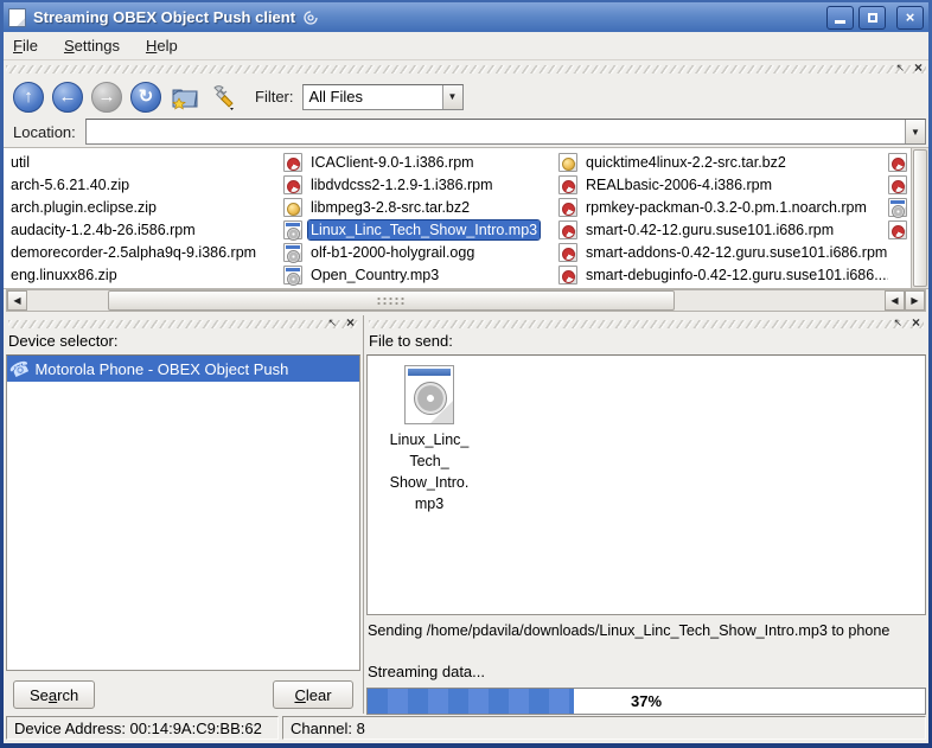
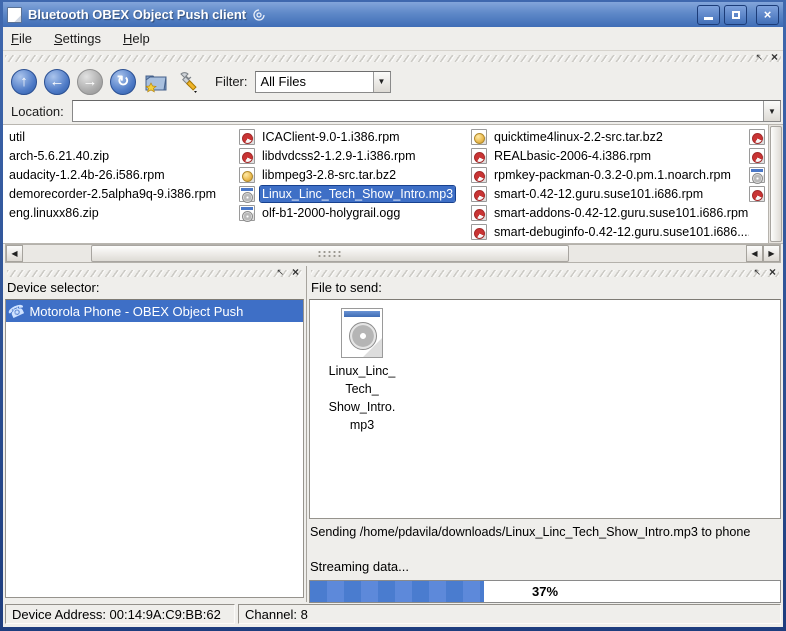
- Streaming OBEX Object Push client
+ Bluetooth OBEX Object Push client
  ×
  File
  Settings
  Help
  ↖
  ×
  ↑
  ←
  →
  ↻
  Filter:
  All Files
  ▼
  Location:
  ▼
  util
  arch-5.6.21.40.zip
- arch.plugin.eclipse.zip
  audacity-1.2.4b-26.i586.rpm
  demorecorder-2.5alpha9q-9.i386.rpm
  eng.linuxx86.zip
  ICAClient-9.0-1.i386.rpm
  libdvdcss2-1.2.9-1.i386.rpm
  libmpeg3-2.8-src.tar.bz2
  Linux_Linc_Tech_Show_Intro.mp3
  olf-b1-2000-holygrail.ogg
- Open_Country.mp3
  quicktime4linux-2.2-src.tar.bz2
  REALbasic-2006-4.i386.rpm
  rpmkey-packman-0.3.2-0.pm.1.noarch.rpm
  smart-0.42-12.guru.suse101.i686.rpm
  smart-addons-0.42-12.guru.suse101.i686.rpm
  smart-debuginfo-0.42-12.guru.suse101.i686...
  ◀
  ◀
  ▶
  ↖
  ×
  Device selector:
  Motorola Phone - OBEX Object Push
- Se
- a
- rch
- C
- lear
  ↖
  ×
  File to send:
  Linux_Linc_
  Tech_
  Show_Intro.
  mp3
  Sending /home/pdavila/downloads/Linux_Linc_Tech_Show_Intro.mp3 to phone
  Streaming data...
  37%
  Device Address: 00:14:9A:C9:BB:62
  Channel: 8
